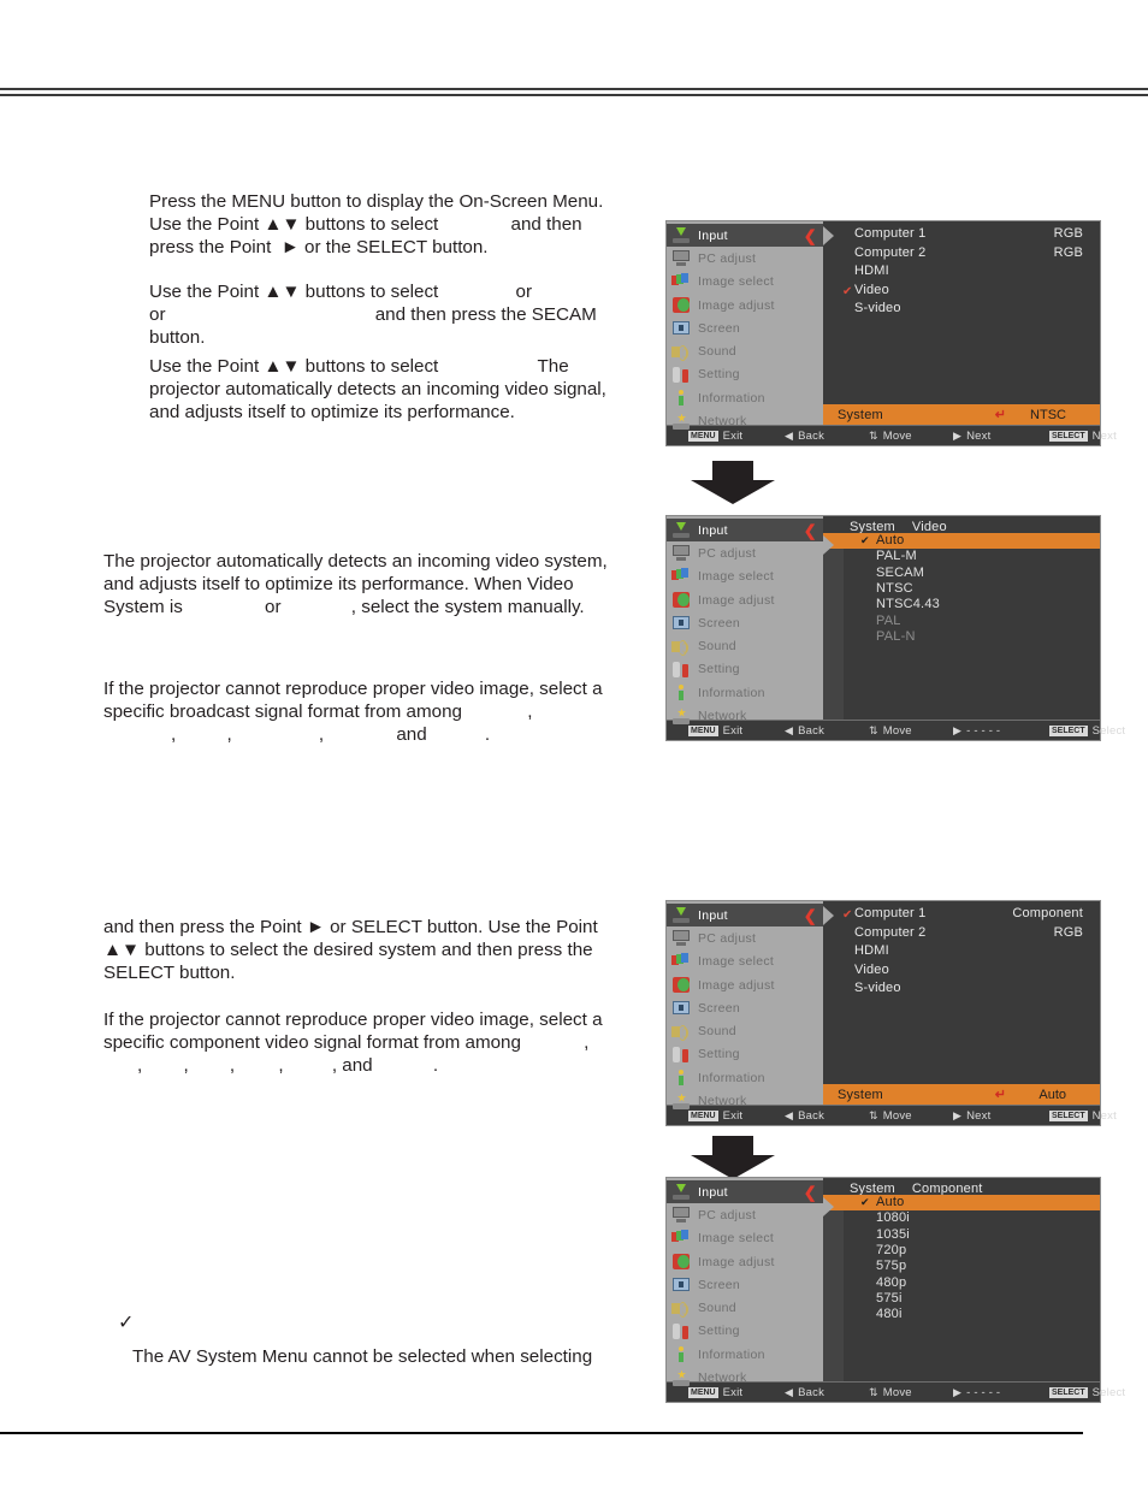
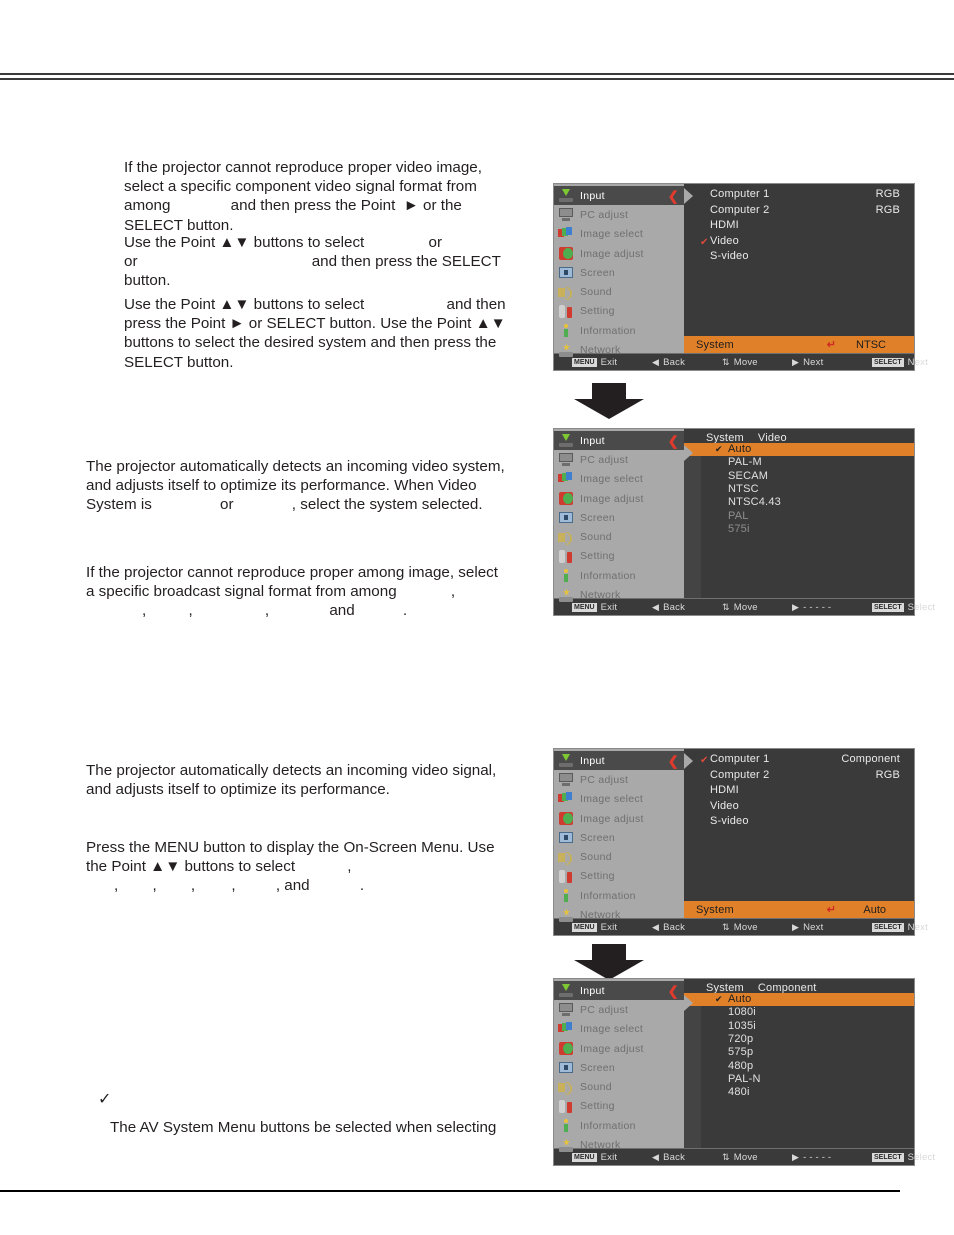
- Press the MENU button to display the On-Screen Menu. Use the Point ▲▼ buttons to select and then press the Point ► or the SELECT button.
+ If the projector cannot reproduce proper video image, select a specific component video signal format from among and then press the Point ► or the SELECT button.
  Use the Point ▲▼ buttons to select or
- or and then press the SECAM button.
+ or and then press the SELECT button.
- Use the Point ▲▼ buttons to select The projector automatically detects an incoming video signal, and adjusts itself to optimize its performance.
+ Use the Point ▲▼ buttons to select and then press the Point ► or SELECT button. Use the Point ▲▼ buttons to select the desired system and then press the SELECT button.
- The projector automatically detects an incoming video system, and adjusts itself to optimize its performance. When Video System is or , select the system manually.
+ The projector automatically detects an incoming video system, and adjusts itself to optimize its performance. When Video System is or , select the system selected.
- If the projector cannot reproduce proper video image, select a specific broadcast signal format from among ,
+ If the projector cannot reproduce proper among image, select a specific broadcast signal format from among ,
  , , , and .
- and then press the Point ► or SELECT button. Use the Point ▲▼ buttons to select the desired system and then press the SELECT button.
+ The projector automatically detects an incoming video signal, and adjusts itself to optimize its performance.
- If the projector cannot reproduce proper video image, select a specific component video signal format from among ,
+ Press the MENU button to display the On-Screen Menu. Use the Point ▲▼ buttons to select ,
  , , , , , and .
  ✓
- The AV System Menu cannot be selected when selecting
+ The AV System Menu buttons be selected when selecting
  Input
  ❮
  PC adjust
  Image select
  Image adjust
  Screen
  Sound
  Setting
  Information
  Network
  Computer 1
  RGB
  Computer 2
  RGB
  HDMI
  ✔
  Video
  S-video
  System
  ↵
  NTSC
  Exit
  ◀
  Back
  ⇅
  Move
  ▶
  Next
  Next
  Input
  ❮
  PC adjust
  Image select
  Image adjust
  Screen
  Sound
  Setting
  Information
  Network
  System Video
  ✔
  Auto
  PAL-M
  SECAM
  NTSC
  NTSC4.43
  PAL
- PAL-N
+ 575i
  Exit
  ◀
  Back
  ⇅
  Move
  ▶
  - - - - -
  Select
  Input
  ❮
  PC adjust
  Image select
  Image adjust
  Screen
  Sound
  Setting
  Information
  Network
  ✔
  Computer 1
  Component
  Computer 2
  RGB
  HDMI
  Video
  S-video
  System
  ↵
  Auto
  Exit
  ◀
  Back
  ⇅
  Move
  ▶
  Next
  Next
  Input
  ❮
  PC adjust
  Image select
  Image adjust
  Screen
  Sound
  Setting
  Information
  Network
  System Component
  ✔
  Auto
  1080i
  1035i
  720p
  575p
  480p
- 575i
+ PAL-N
  480i
  Exit
  ◀
  Back
  ⇅
  Move
  ▶
  - - - - -
  Select
